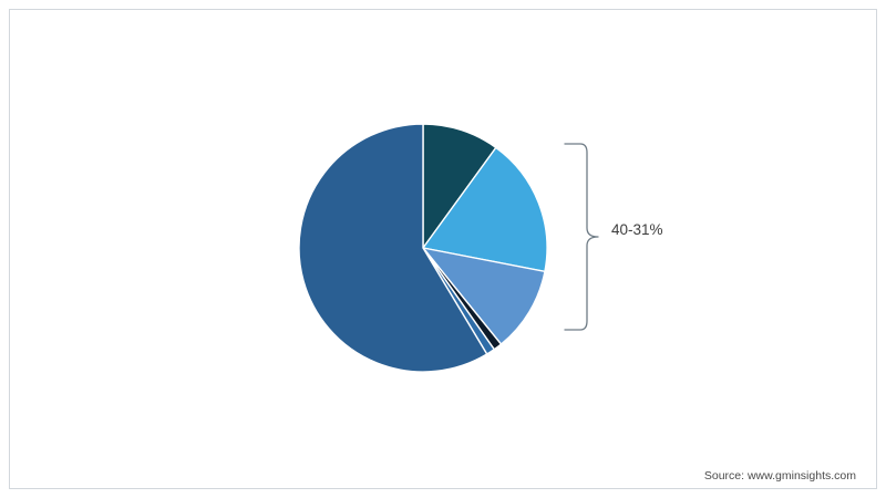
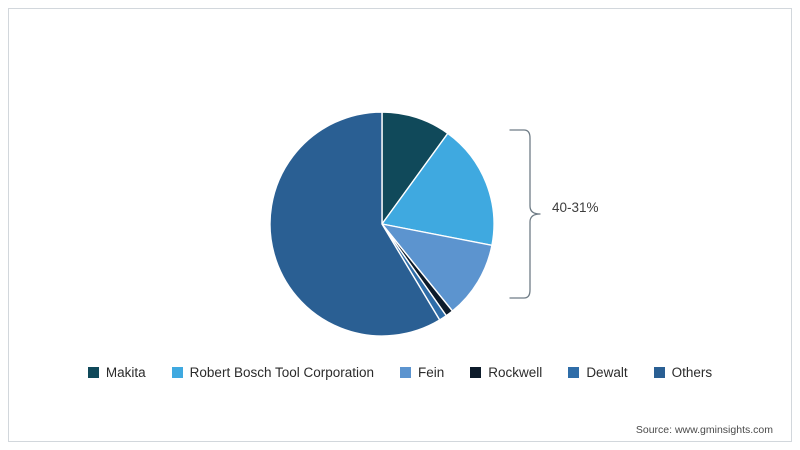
  40-31%
+ Makita
+ Robert Bosch Tool Corporation
+ Fein
+ Rockwell
+ Dewalt
+ Others
  Source: www.gminsights.com
